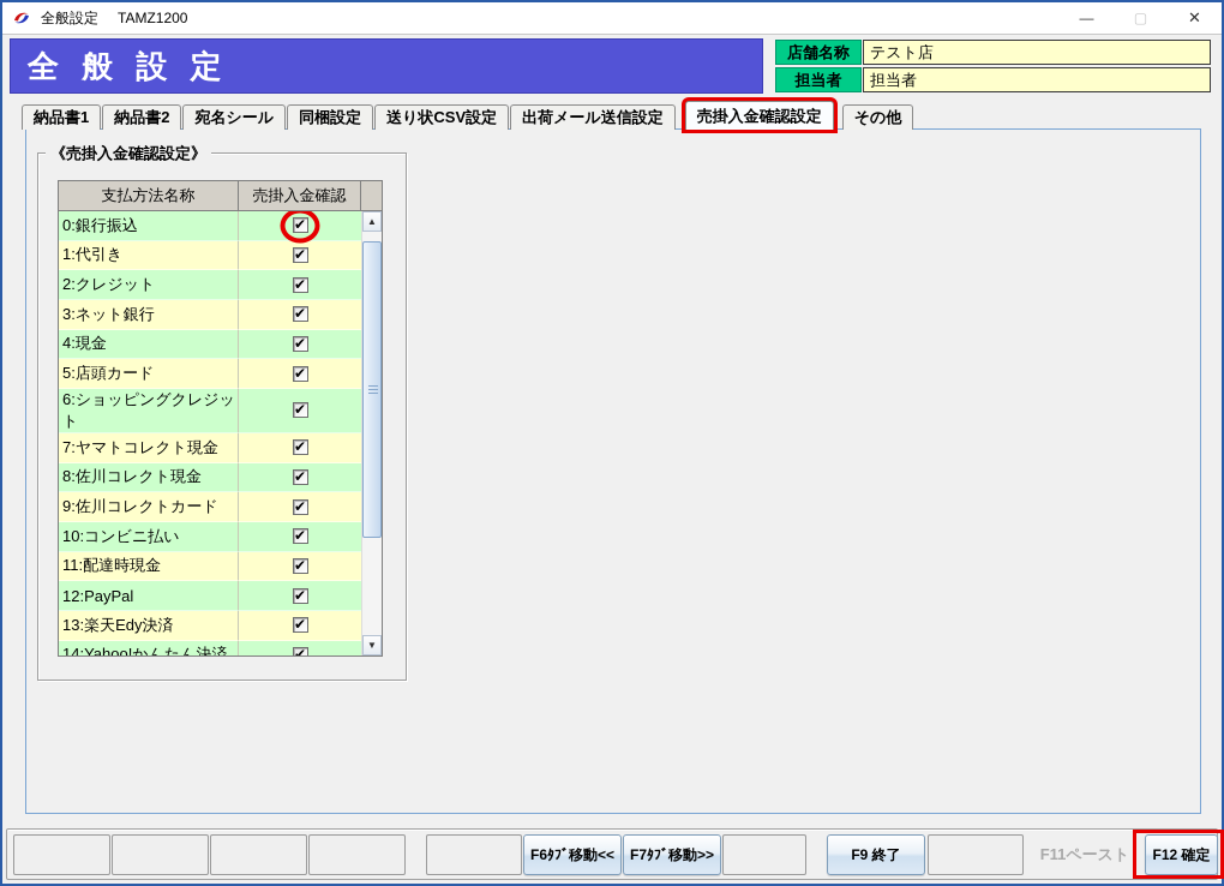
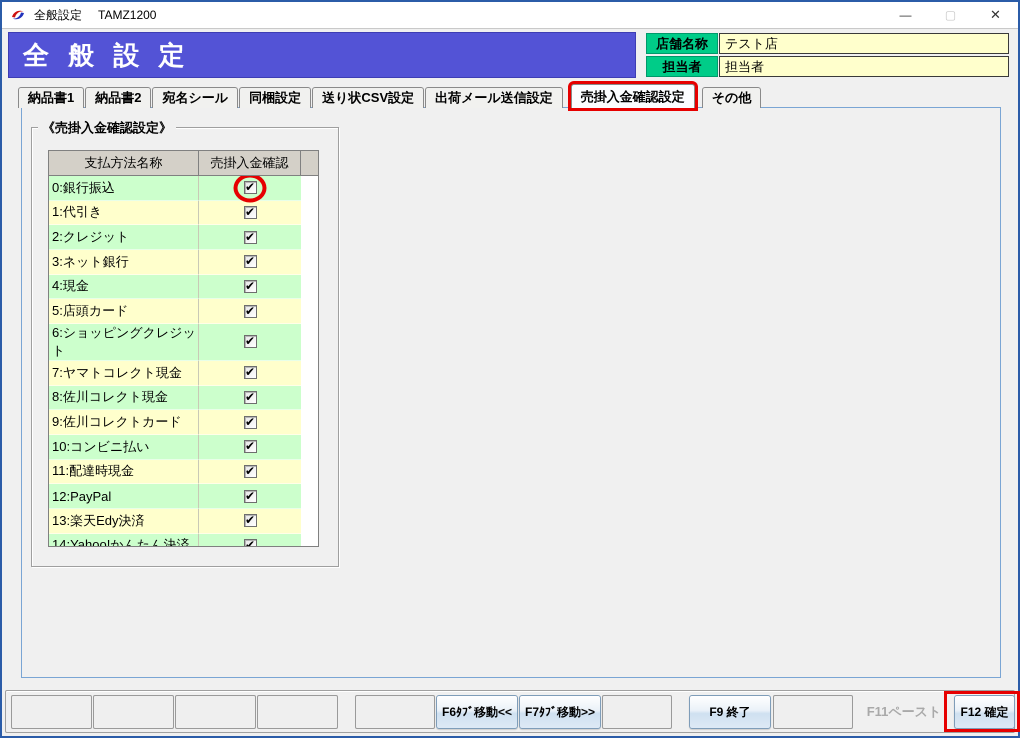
  全般設定
  TAMZ1200
  —
  ▢
  ✕
  全 般 設 定
  店舗名称
  テスト店
  担当者
  担当者
  納品書1
  納品書2
  宛名シール
  同梱設定
  送り状CSV設定
  出荷メール送信設定
  売掛入金確認設定
  その他
  《売掛入金確認設定》
  支払方法名称
  売掛入金確認
  0:銀行振込
  ✔
  1:代引き
  ✔
  2:クレジット
  ✔
  3:ネット銀行
  ✔
  4:現金
  ✔
  5:店頭カード
  ✔
  6:ショッピングクレジット
  ✔
  7:ヤマトコレクト現金
  ✔
  8:佐川コレクト現金
  ✔
  9:佐川コレクトカード
  ✔
  10:コンビニ払い
  ✔
  11:配達時現金
  ✔
  12:PayPal
  ✔
  13:楽天Edy決済
  ✔
  14:Yahoo!かんたん決済
  ✔
- ▲
- ▼
  F6ﾀﾌﾞ移動<<
  F7ﾀﾌﾞ移動>>
  F9 終了
  F11ペースト
  F12 確定
